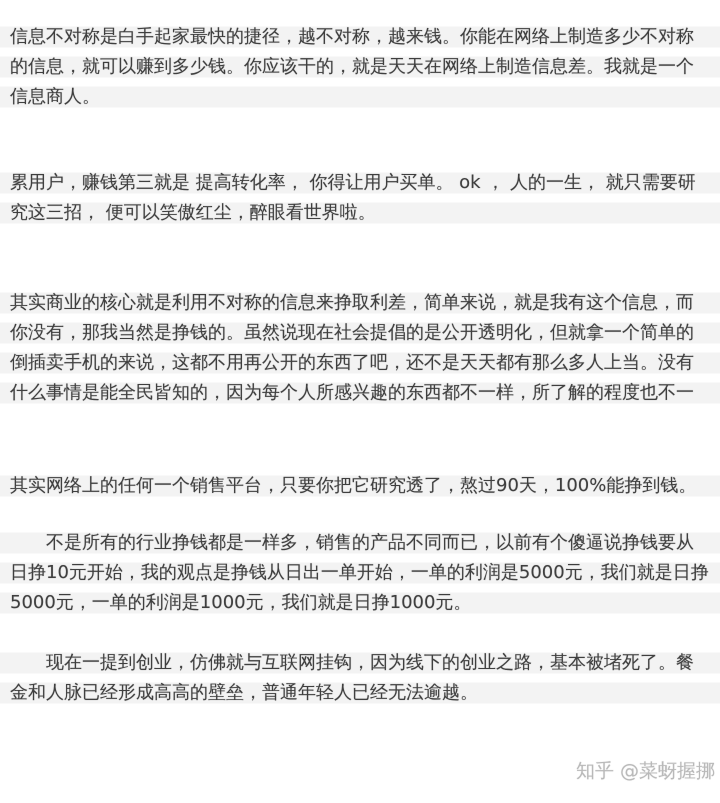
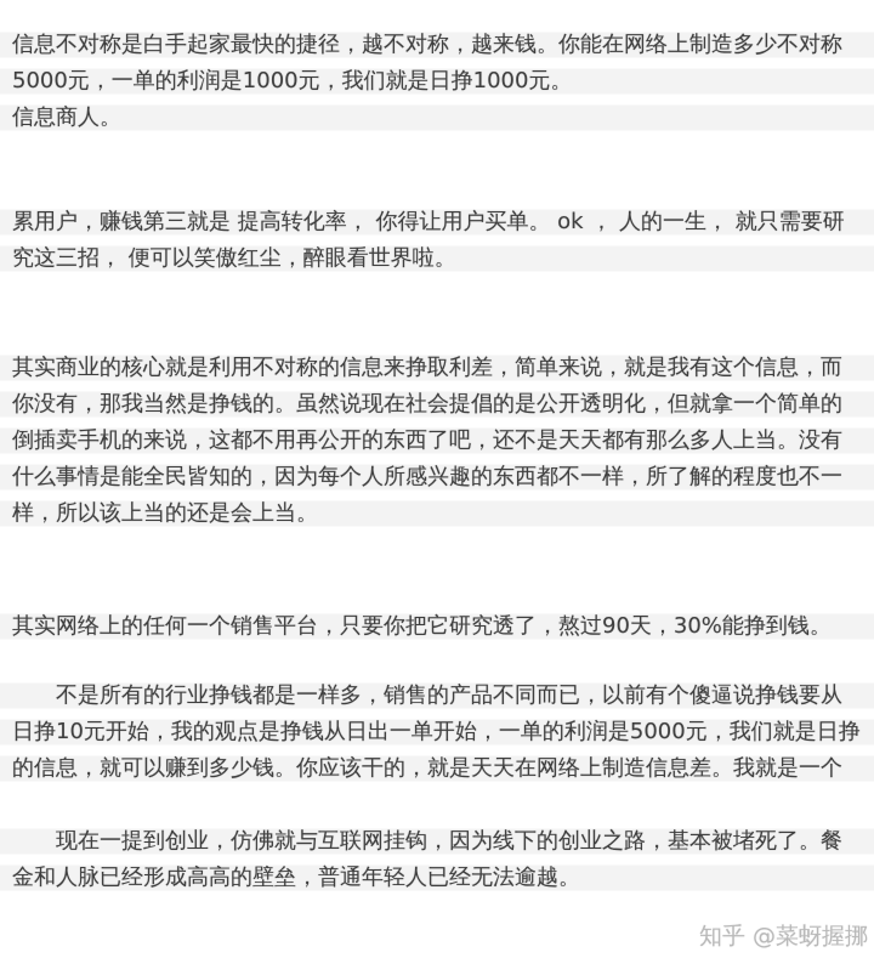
  信息不对称是白手起家最快的捷径，越不对称，越来钱。你能在网络上制造多少不对称
- 的信息，就可以赚到多少钱。你应该干的，就是天天在网络上制造信息差。我就是一个
+ 5000元，一单的利润是1000元，我们就是日挣1000元。
  信息商人。
  累用户，赚钱第三就是 提高转化率， 你得让用户买单。 ok ， 人的一生， 就只需要研
  究这三招， 便可以笑傲红尘，醉眼看世界啦。
  其实商业的核心就是利用不对称的信息来挣取利差，简单来说，就是我有这个信息，而
  你没有，那我当然是挣钱的。虽然说现在社会提倡的是公开透明化，但就拿一个简单的
  倒插卖手机的来说，这都不用再公开的东西了吧，还不是天天都有那么多人上当。没有
  什么事情是能全民皆知的，因为每个人所感兴趣的东西都不一样，所了解的程度也不一
+ 样，所以该上当的还是会上当。
- 其实网络上的任何一个销售平台，只要你把它研究透了，熬过90天，100%能挣到钱。
+ 其实网络上的任何一个销售平台，只要你把它研究透了，熬过90天，30%能挣到钱。
  不是所有的行业挣钱都是一样多，销售的产品不同而已，以前有个傻逼说挣钱要从
  日挣10元开始，我的观点是挣钱从日出一单开始，一单的利润是5000元，我们就是日挣
- 5000元，一单的利润是1000元，我们就是日挣1000元。
+ 的信息，就可以赚到多少钱。你应该干的，就是天天在网络上制造信息差。我就是一个
  现在一提到创业，仿佛就与互联网挂钩，因为线下的创业之路，基本被堵死了。餐
  金和人脉已经形成高高的壁垒，普通年轻人已经无法逾越。
  知乎 @菜蚜握挪
